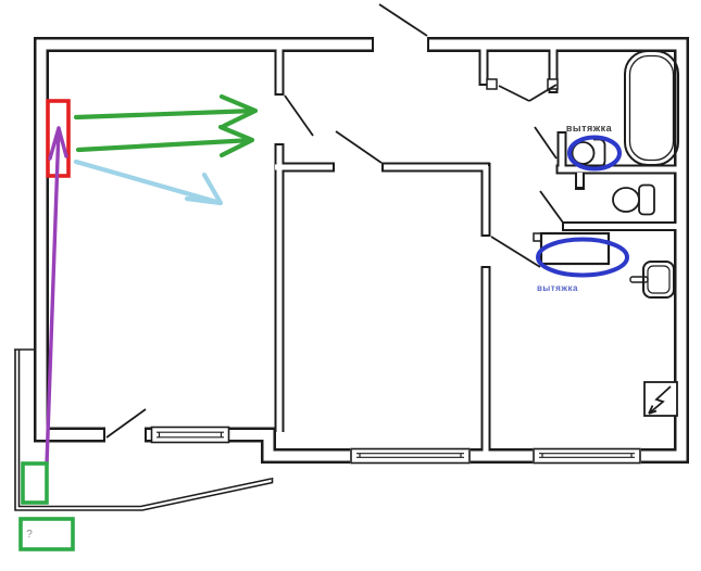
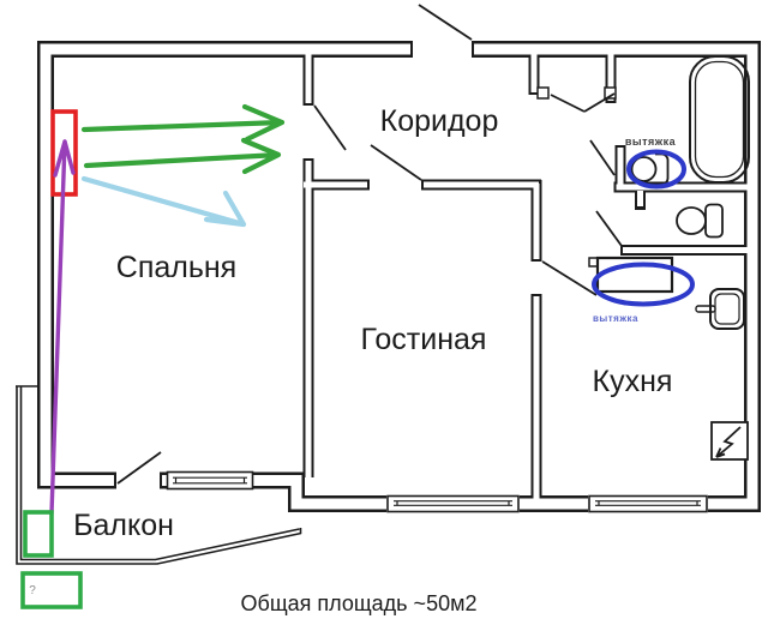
+ Спальня
+ Коридор
+ Гостиная
+ Кухня
+ Балкон
+ Общая площадь ~50м2
  вытяжка
  вытяжка
  ?
